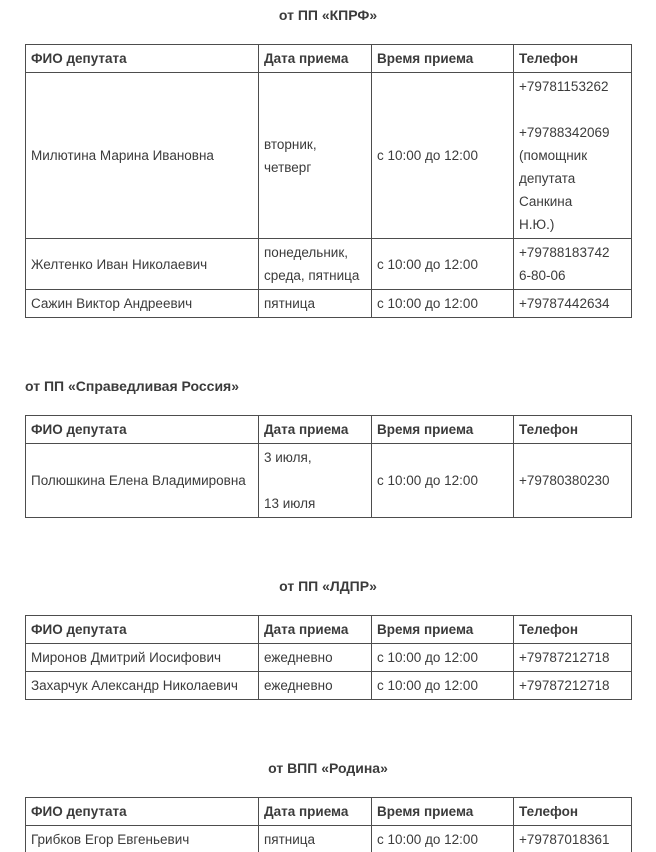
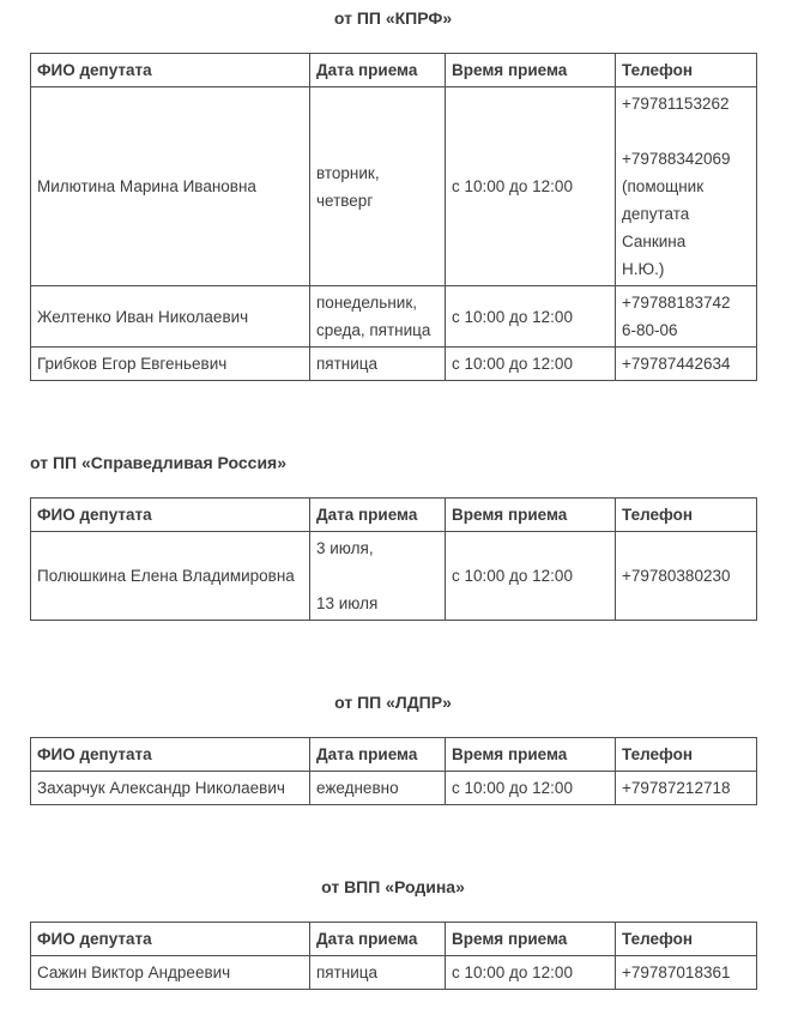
  от ПП «КПРФ»
  ФИО депутата	Дата приема	Время приема	Телефон
  Милютина Марина Ивановна	вторник, четверг	с 10:00 до 12:00	+79781153262 +79788342069 (помощник депутата Санкина Н.Ю.)
  Желтенко Иван Николаевич	понедельник, среда, пятница	с 10:00 до 12:00	+79788183742 6-80-06
- Сажин Виктор Андреевич	пятница	с 10:00 до 12:00	+79787442634
+ Грибков Егор Евгеньевич	пятница	с 10:00 до 12:00	+79787442634
  от ПП «Справедливая Россия»
  ФИО депутата	Дата приема	Время приема	Телефон
  Полюшкина Елена Владимировна	3 июля, 13 июля	с 10:00 до 12:00	+79780380230
  от ПП «ЛДПР»
  ФИО депутата	Дата приема	Время приема	Телефон
- Миронов Дмитрий Иосифович	ежедневно	с 10:00 до 12:00	+79787212718
  Захарчук Александр Николаевич	ежедневно	с 10:00 до 12:00	+79787212718
  от ВПП «Родина»
  ФИО депутата	Дата приема	Время приема	Телефон
- Грибков Егор Евгеньевич	пятница	с 10:00 до 12:00	+79787018361
+ Сажин Виктор Андреевич	пятница	с 10:00 до 12:00	+79787018361
